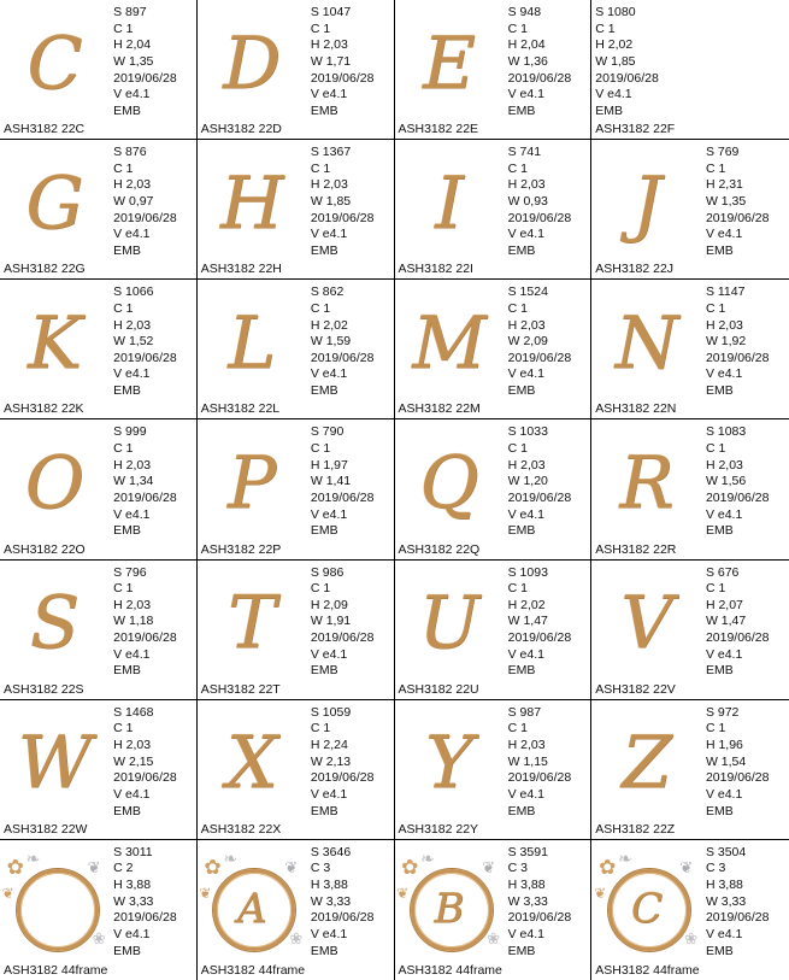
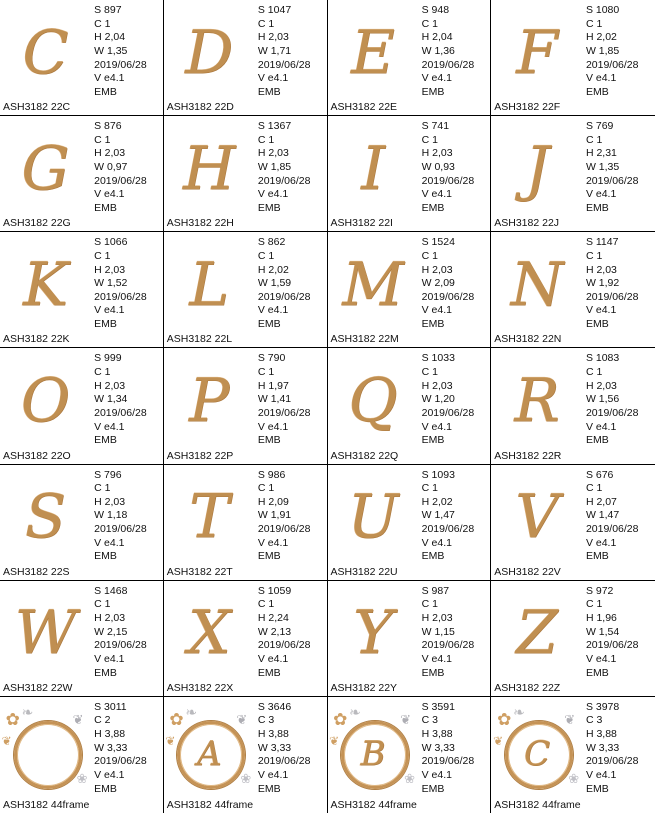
  C
  S 897
  C 1
  H 2,04
  W 1,35
  2019/06/28
  V e4.1
  EMB
  ASH3182 22C
  D
  S 1047
  C 1
  H 2,03
  W 1,71
  2019/06/28
  V e4.1
  EMB
  ASH3182 22D
  E
  S 948
  C 1
  H 2,04
  W 1,36
  2019/06/28
  V e4.1
  EMB
  ASH3182 22E
+ F
  S 1080
  C 1
  H 2,02
  W 1,85
  2019/06/28
  V e4.1
  EMB
  ASH3182 22F
  G
  S 876
  C 1
  H 2,03
  W 0,97
  2019/06/28
  V e4.1
  EMB
  ASH3182 22G
  H
  S 1367
  C 1
  H 2,03
  W 1,85
  2019/06/28
  V e4.1
  EMB
  ASH3182 22H
  I
  S 741
  C 1
  H 2,03
  W 0,93
  2019/06/28
  V e4.1
  EMB
  ASH3182 22I
  J
  S 769
  C 1
  H 2,31
  W 1,35
  2019/06/28
  V e4.1
  EMB
  ASH3182 22J
  K
  S 1066
  C 1
  H 2,03
  W 1,52
  2019/06/28
  V e4.1
  EMB
  ASH3182 22K
  L
  S 862
  C 1
  H 2,02
  W 1,59
  2019/06/28
  V e4.1
  EMB
  ASH3182 22L
  M
  S 1524
  C 1
  H 2,03
  W 2,09
  2019/06/28
  V e4.1
  EMB
  ASH3182 22M
  N
  S 1147
  C 1
  H 2,03
  W 1,92
  2019/06/28
  V e4.1
  EMB
  ASH3182 22N
  O
  S 999
  C 1
  H 2,03
  W 1,34
  2019/06/28
  V e4.1
  EMB
  ASH3182 22O
  P
  S 790
  C 1
  H 1,97
  W 1,41
  2019/06/28
  V e4.1
  EMB
  ASH3182 22P
  Q
  S 1033
  C 1
  H 2,03
  W 1,20
  2019/06/28
  V e4.1
  EMB
  ASH3182 22Q
  R
  S 1083
  C 1
  H 2,03
  W 1,56
  2019/06/28
  V e4.1
  EMB
  ASH3182 22R
  S
  S 796
  C 1
  H 2,03
  W 1,18
  2019/06/28
  V e4.1
  EMB
  ASH3182 22S
  T
  S 986
  C 1
  H 2,09
  W 1,91
  2019/06/28
  V e4.1
  EMB
  ASH3182 22T
  U
  S 1093
  C 1
  H 2,02
  W 1,47
  2019/06/28
  V e4.1
  EMB
  ASH3182 22U
  V
  S 676
  C 1
  H 2,07
  W 1,47
  2019/06/28
  V e4.1
  EMB
  ASH3182 22V
  W
  S 1468
  C 1
  H 2,03
  W 2,15
  2019/06/28
  V e4.1
  EMB
  ASH3182 22W
  X
  S 1059
  C 1
  H 2,24
  W 2,13
  2019/06/28
  V e4.1
  EMB
  ASH3182 22X
  Y
  S 987
  C 1
  H 2,03
  W 1,15
  2019/06/28
  V e4.1
  EMB
  ASH3182 22Y
  Z
  S 972
  C 1
  H 1,96
  W 1,54
  2019/06/28
  V e4.1
  EMB
  ASH3182 22Z
  ✿
  ❧
  ❦
  ❀
  ❦
  S 3011
  C 2
  H 3,88
  W 3,33
  2019/06/28
  V e4.1
  EMB
  ASH3182 44frame
  ✿
  ❧
  ❦
  ❀
  ❦
  A
  S 3646
  C 3
  H 3,88
  W 3,33
  2019/06/28
  V e4.1
  EMB
  ASH3182 44frame
  ✿
  ❧
  ❦
  ❀
  ❦
  B
  S 3591
  C 3
  H 3,88
  W 3,33
  2019/06/28
  V e4.1
  EMB
  ASH3182 44frame
  ✿
  ❧
  ❦
  ❀
  ❦
  C
- S 3504
+ S 3978
  C 3
  H 3,88
  W 3,33
  2019/06/28
  V e4.1
  EMB
  ASH3182 44frame
